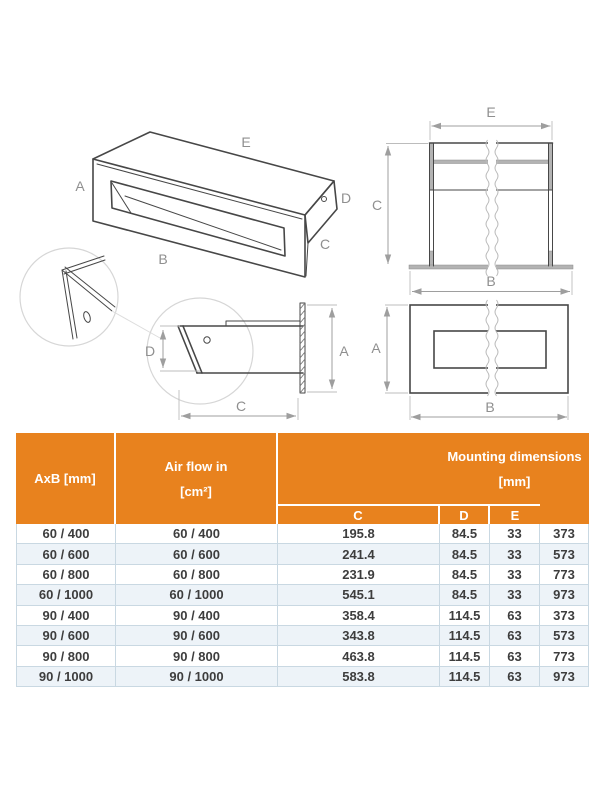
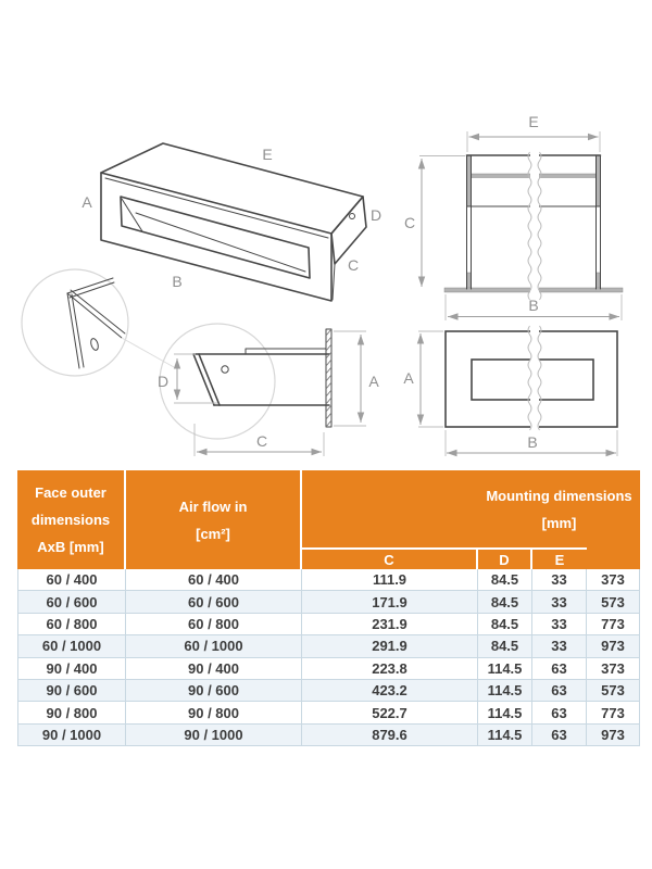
  A
  E
  D
  C
  B
  D
  C
  A
  E
  C
  B
  A
  B
+ Face outer dimensions
  AxB [mm]
  Air flow in
  [cm²]
  Mounting dimensions
  [mm]
  C
  D
  E
  60 / 400
  60 / 400
- 195.8
+ 111.9
  84.5
  33
  373
  60 / 600
  60 / 600
- 241.4
+ 171.9
  84.5
  33
  573
  60 / 800
  60 / 800
  231.9
  84.5
  33
  773
  60 / 1000
  60 / 1000
- 545.1
+ 291.9
  84.5
  33
  973
  90 / 400
  90 / 400
- 358.4
+ 223.8
  114.5
  63
  373
  90 / 600
  90 / 600
- 343.8
+ 423.2
  114.5
  63
  573
  90 / 800
  90 / 800
- 463.8
+ 522.7
  114.5
  63
  773
  90 / 1000
  90 / 1000
- 583.8
+ 879.6
  114.5
  63
  973
